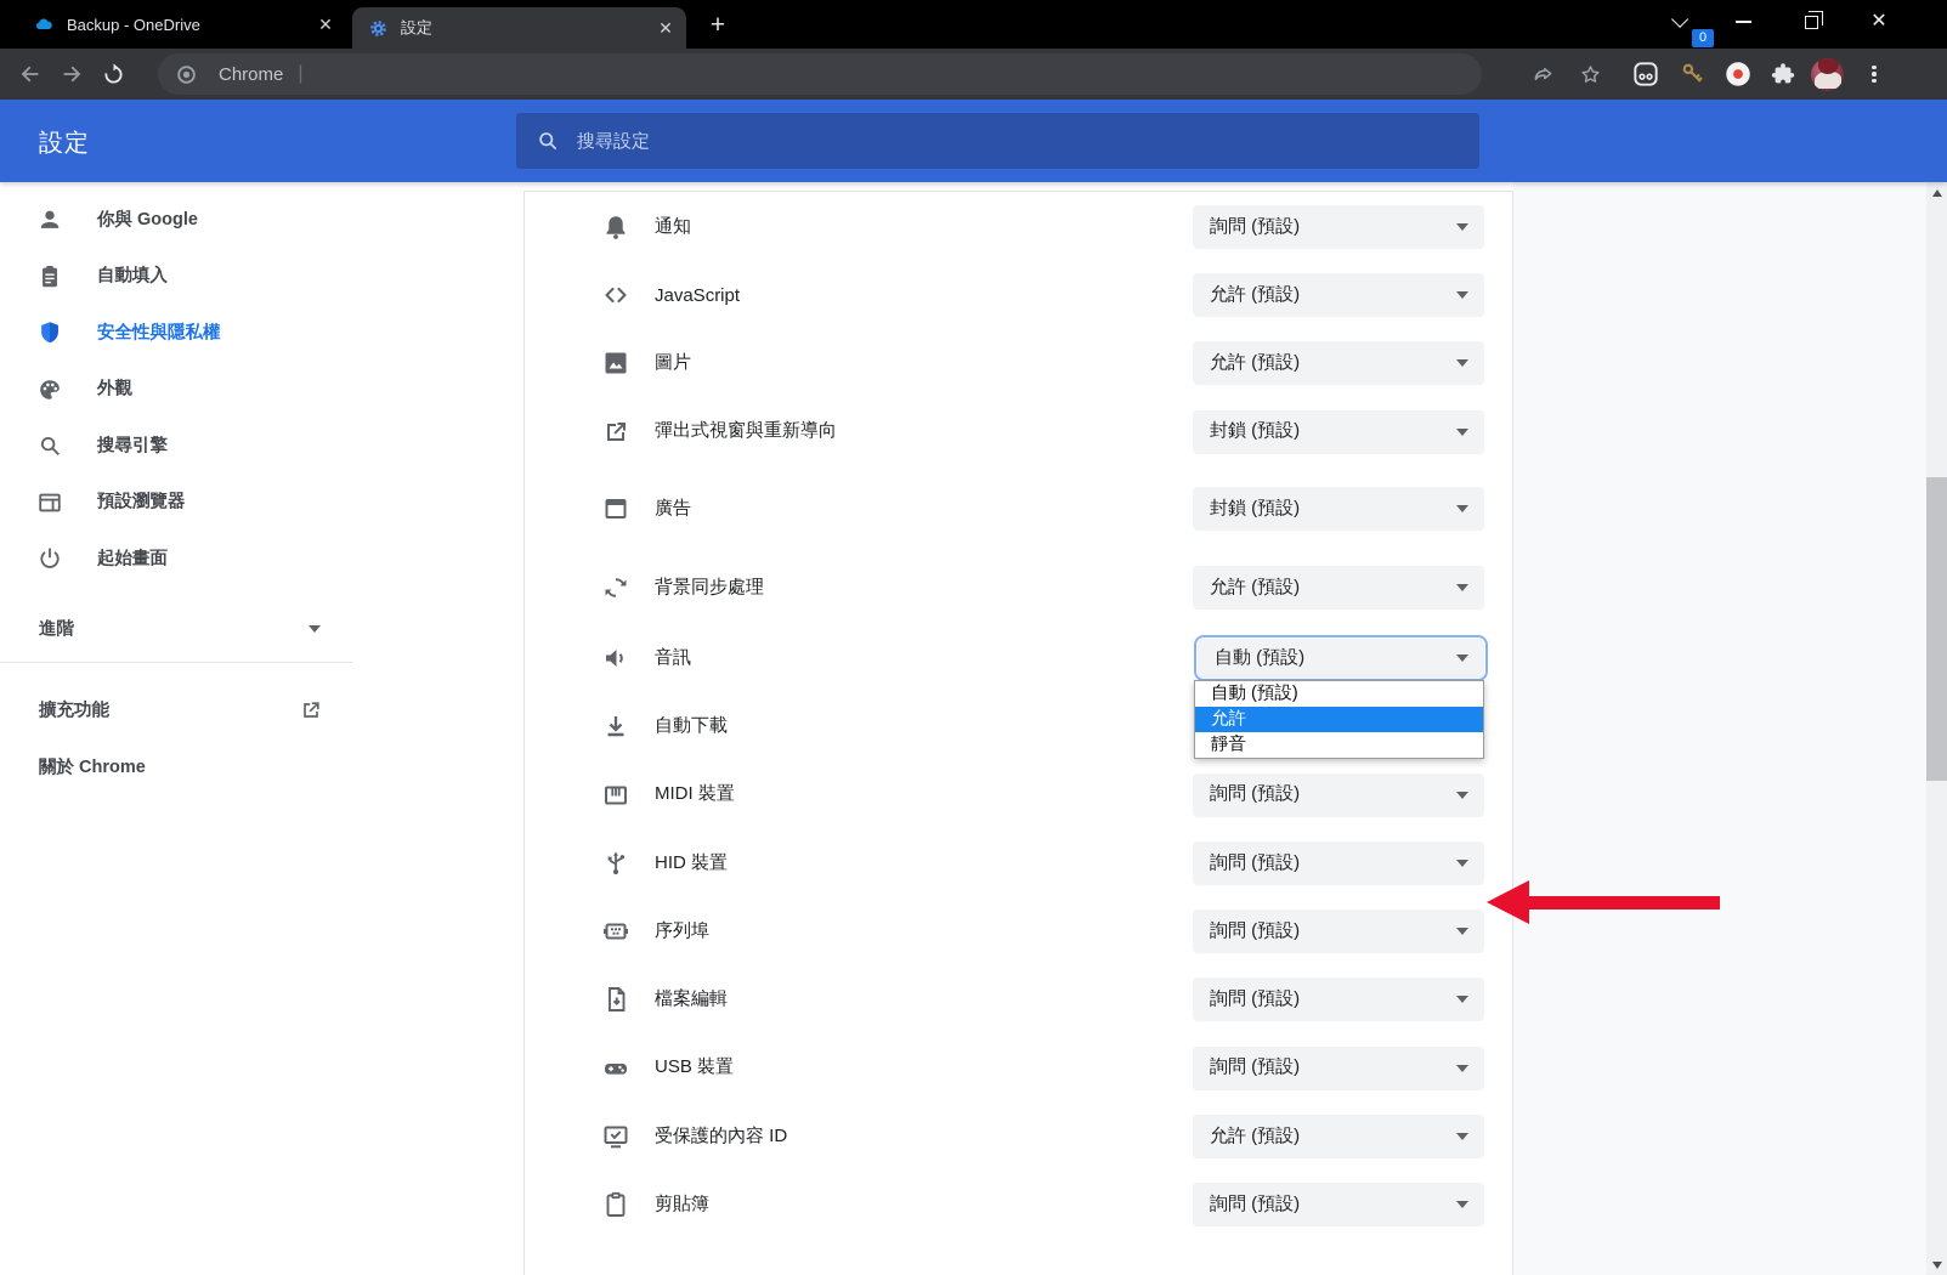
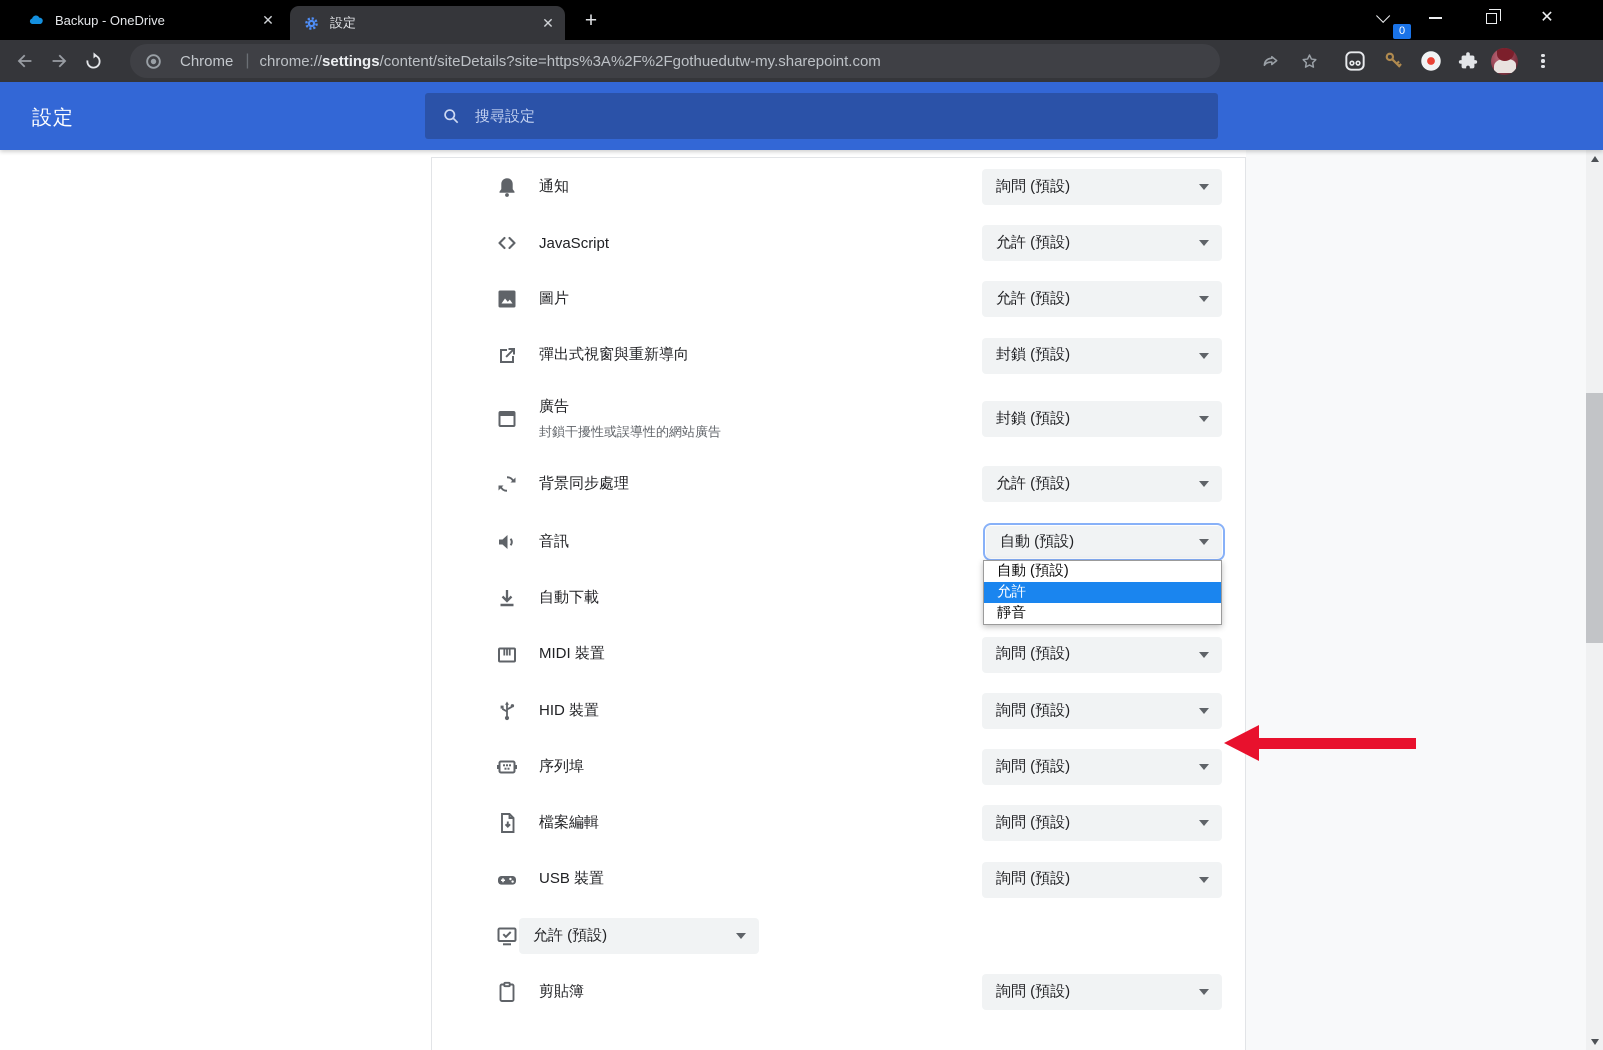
  Backup - OneDrive
  ✕
  設定
  ✕
  +
  ✕
  Chrome
  |
+ chrome://settings/content/siteDetails?site=https%3A%2F%2Fgothuedutw-my.sharepoint.com
  0
  設定
  搜尋設定
  通知
  詢問 (預設)
  JavaScript
  允許 (預設)
  圖片
  允許 (預設)
  彈出式視窗與重新導向
  封鎖 (預設)
  廣告
+ 封鎖干擾性或誤導性的網站廣告
  封鎖 (預設)
  背景同步處理
  允許 (預設)
  音訊
  自動 (預設)
  自動下載
  MIDI 裝置
  詢問 (預設)
  HID 裝置
  詢問 (預設)
  序列埠
  詢問 (預設)
  檔案編輯
  詢問 (預設)
  USB 裝置
  詢問 (預設)
- 受保護的內容 ID
  允許 (預設)
  剪貼簿
  詢問 (預設)
- 你與 Google
- 自動填入
- 安全性與隱私權
- 外觀
- 搜尋引擎
- 預設瀏覽器
- 起始畫面
- 進階
- 擴充功能
- 關於 Chrome
  自動 (預設)
  允許
  靜音
